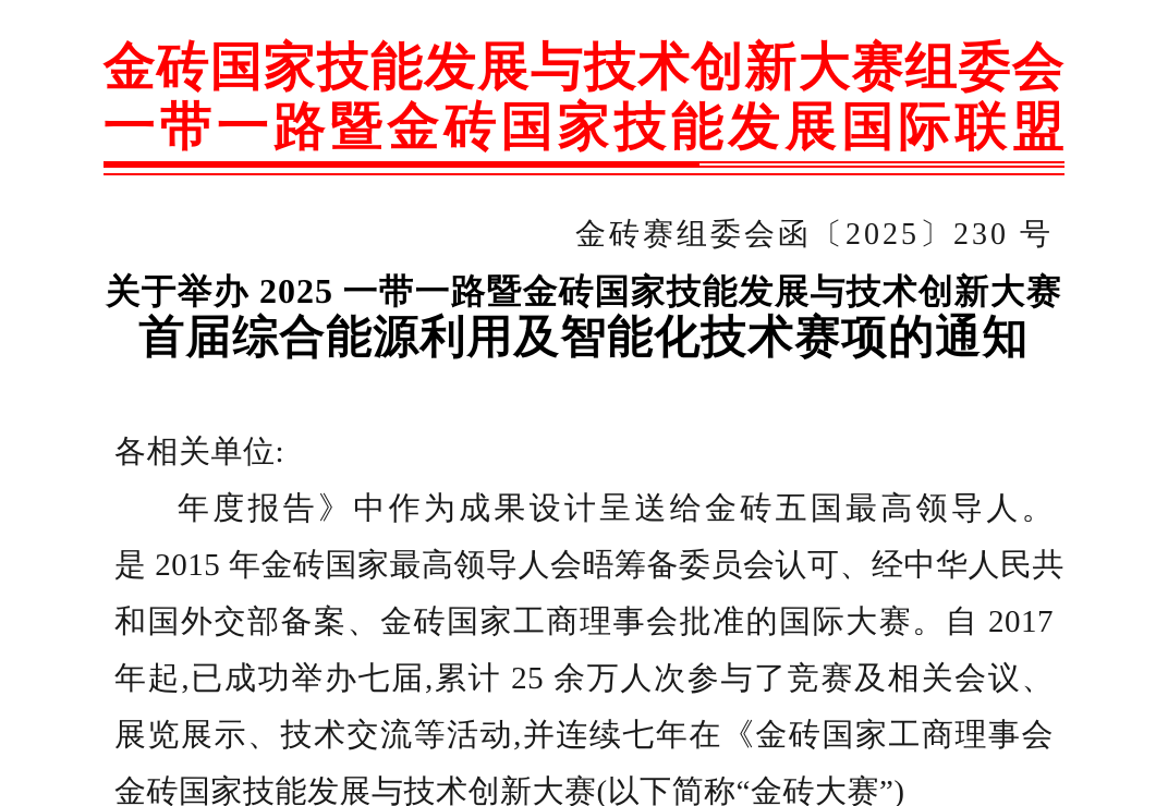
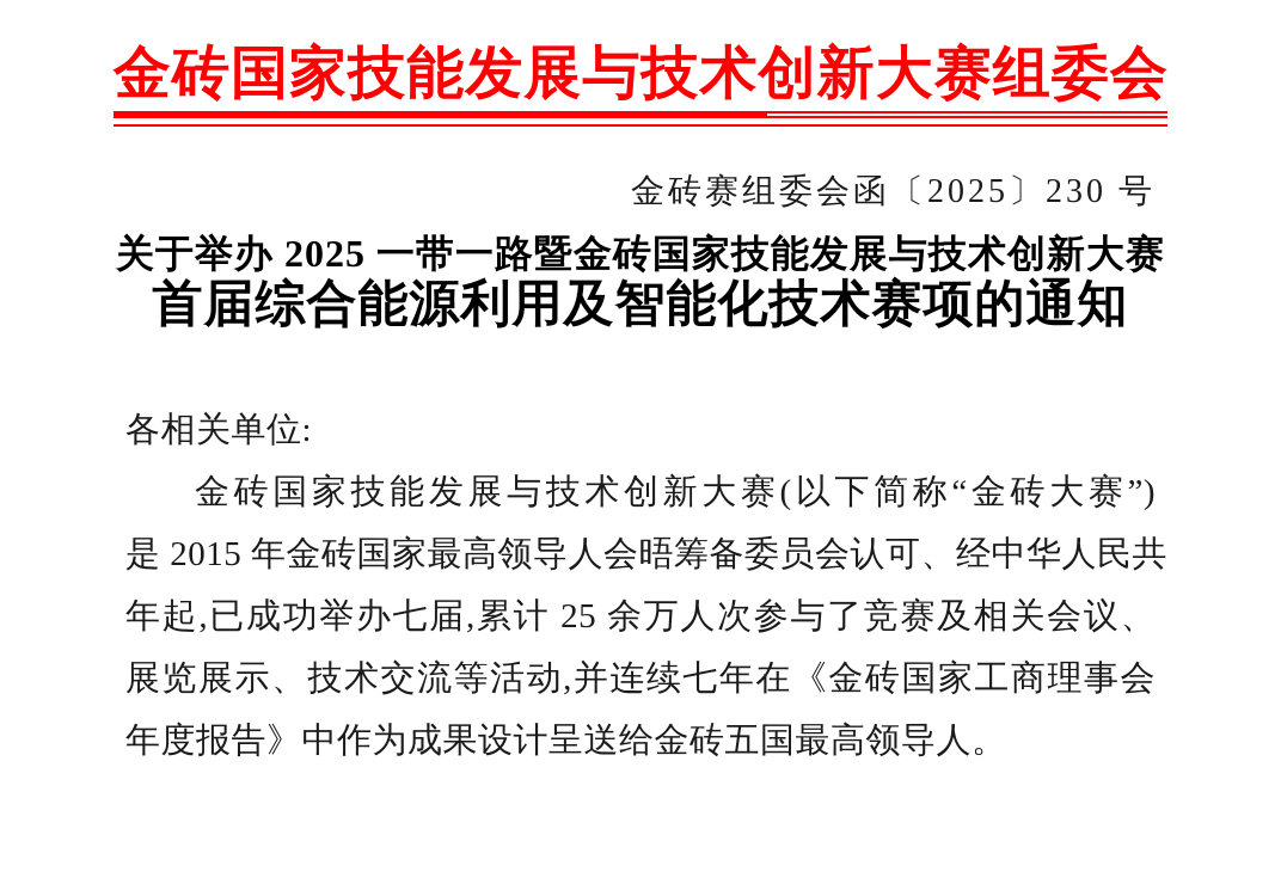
  金砖国家技能发展与技术创新大赛组委会
- 一带一路暨金砖国家技能发展国际联盟
  金砖赛组委会函〔2025〕230 号
  关于举办 2025 一带一路暨金砖国家技能发展与技术创新大赛
  首届综合能源利用及智能化技术赛项的通知
  各相关单位:
- 年度报告》中作为成果设计呈送给金砖五国最高领导人。
+ 金砖国家技能发展与技术创新大赛(以下简称“金砖大赛”)
  是 2015 年金砖国家最高领导人会晤筹备委员会认可、经中华人民共
- 和国外交部备案、金砖国家工商理事会批准的国际大赛。自 2017
  年起,已成功举办七届,累计 25 余万人次参与了竞赛及相关会议、
  展览展示、技术交流等活动,并连续七年在《金砖国家工商理事会
- 金砖国家技能发展与技术创新大赛(以下简称“金砖大赛”)
+ 年度报告》中作为成果设计呈送给金砖五国最高领导人。
